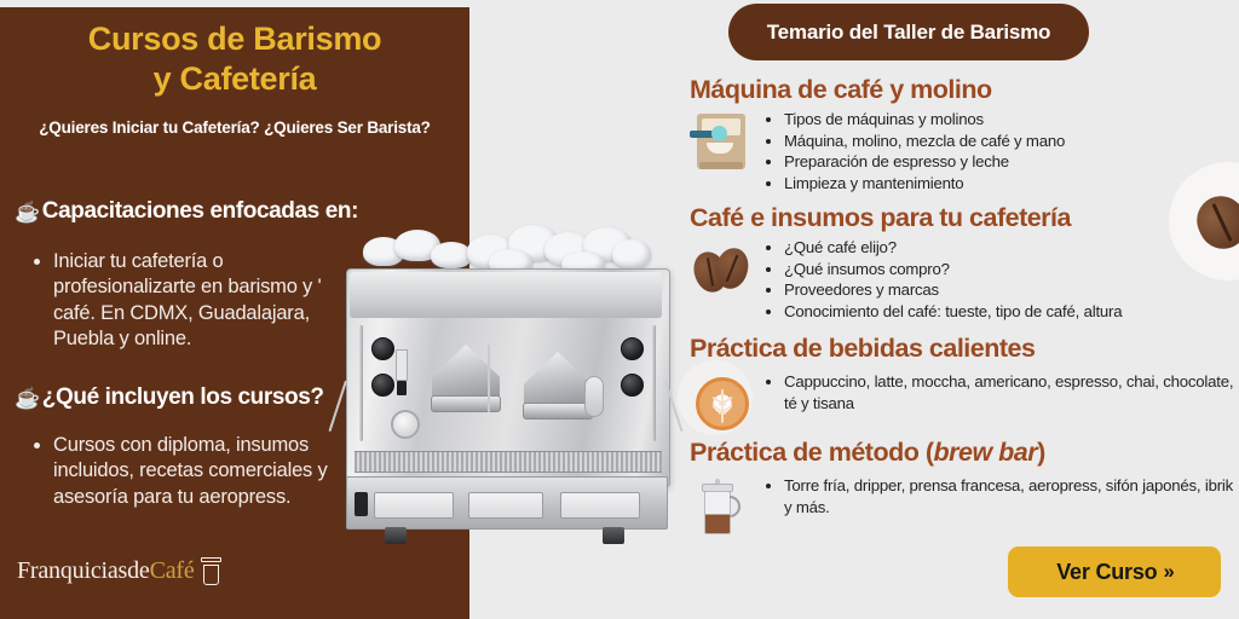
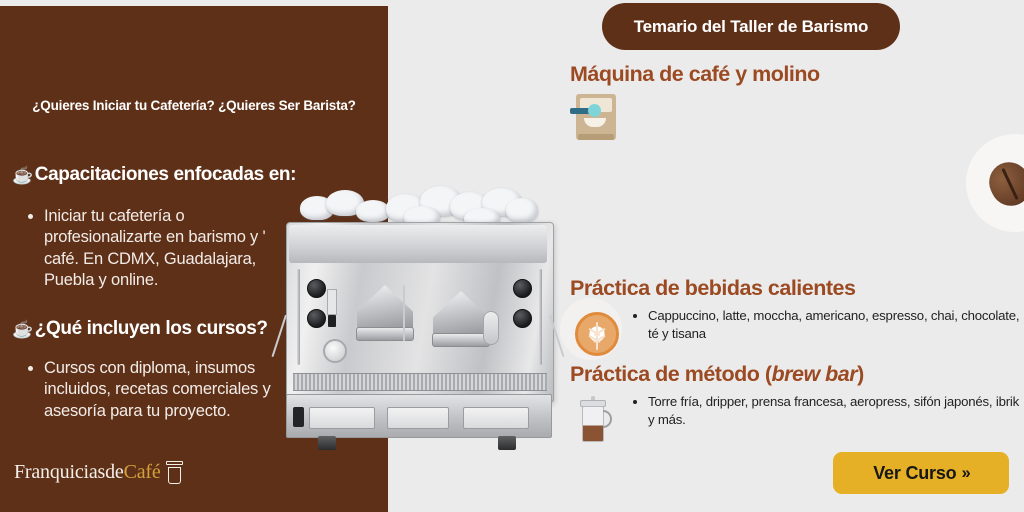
- Cursos de Barismo
- y Cafetería
  ¿Quieres Iniciar tu Cafetería? ¿Quieres Ser Barista?
  ☕
  Capacitaciones enfocadas en:
  Iniciar tu cafetería o profesionalizarte en barismo y ' café. En CDMX, Guadalajara, Puebla y online.
  ☕
  ¿Qué incluyen los cursos?
- Cursos con diploma, insumos incluidos, recetas comerciales y asesoría para tu aeropress.
+ Cursos con diploma, insumos incluidos, recetas comerciales y asesoría para tu proyecto.
  FranquiciasdeCafé
  Temario del Taller de Barismo
  Máquina de café y molino
- Tipos de máquinas y molinos
- Máquina, molino, mezcla de café y mano
- Preparación de espresso y leche
- Limpieza y mantenimiento
- Café e insumos para tu cafetería
- ¿Qué café elijo?
- ¿Qué insumos compro?
- Proveedores y marcas
- Conocimiento del café: tueste, tipo de café, altura
  Práctica de bebidas calientes
  Cappuccino, latte, moccha, americano, espresso, chai, chocolate, té y tisana
  Práctica de método (brew bar)
  Torre fría, dripper, prensa francesa, aeropress, sifón japonés, ibrik y más.
  Ver Curso
  ››
